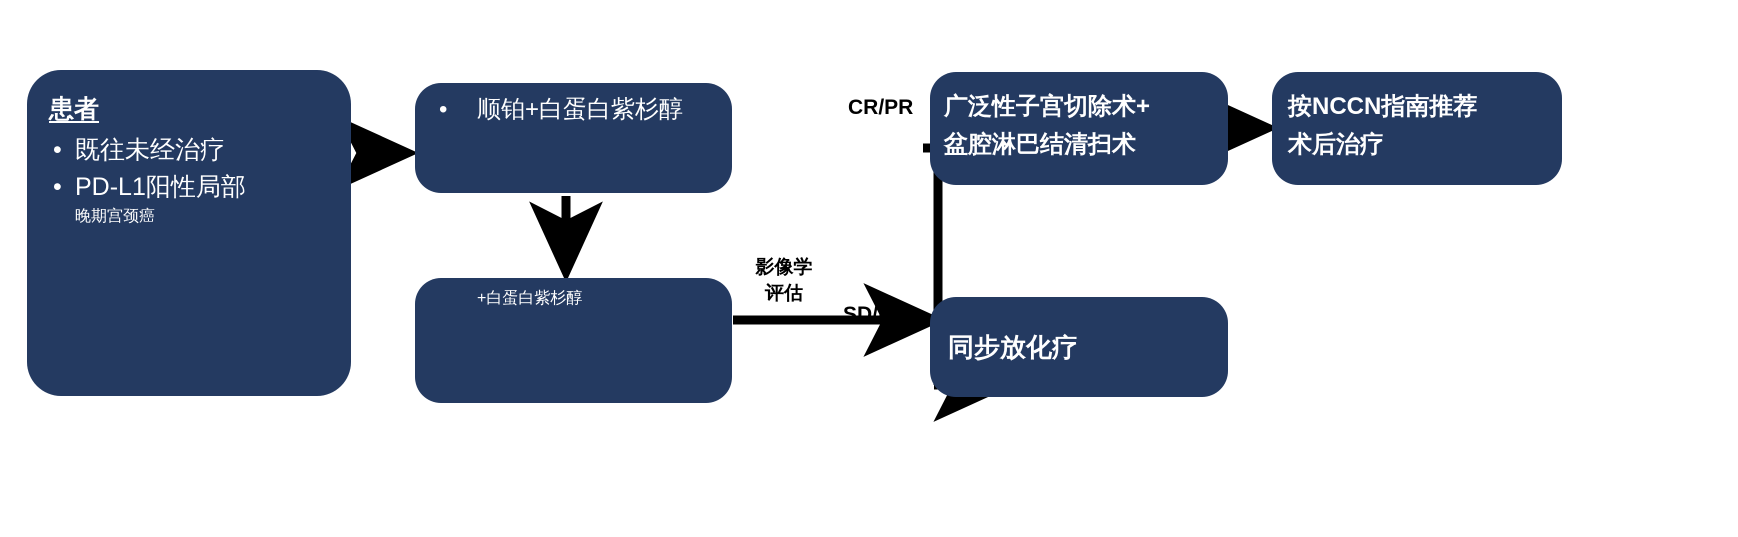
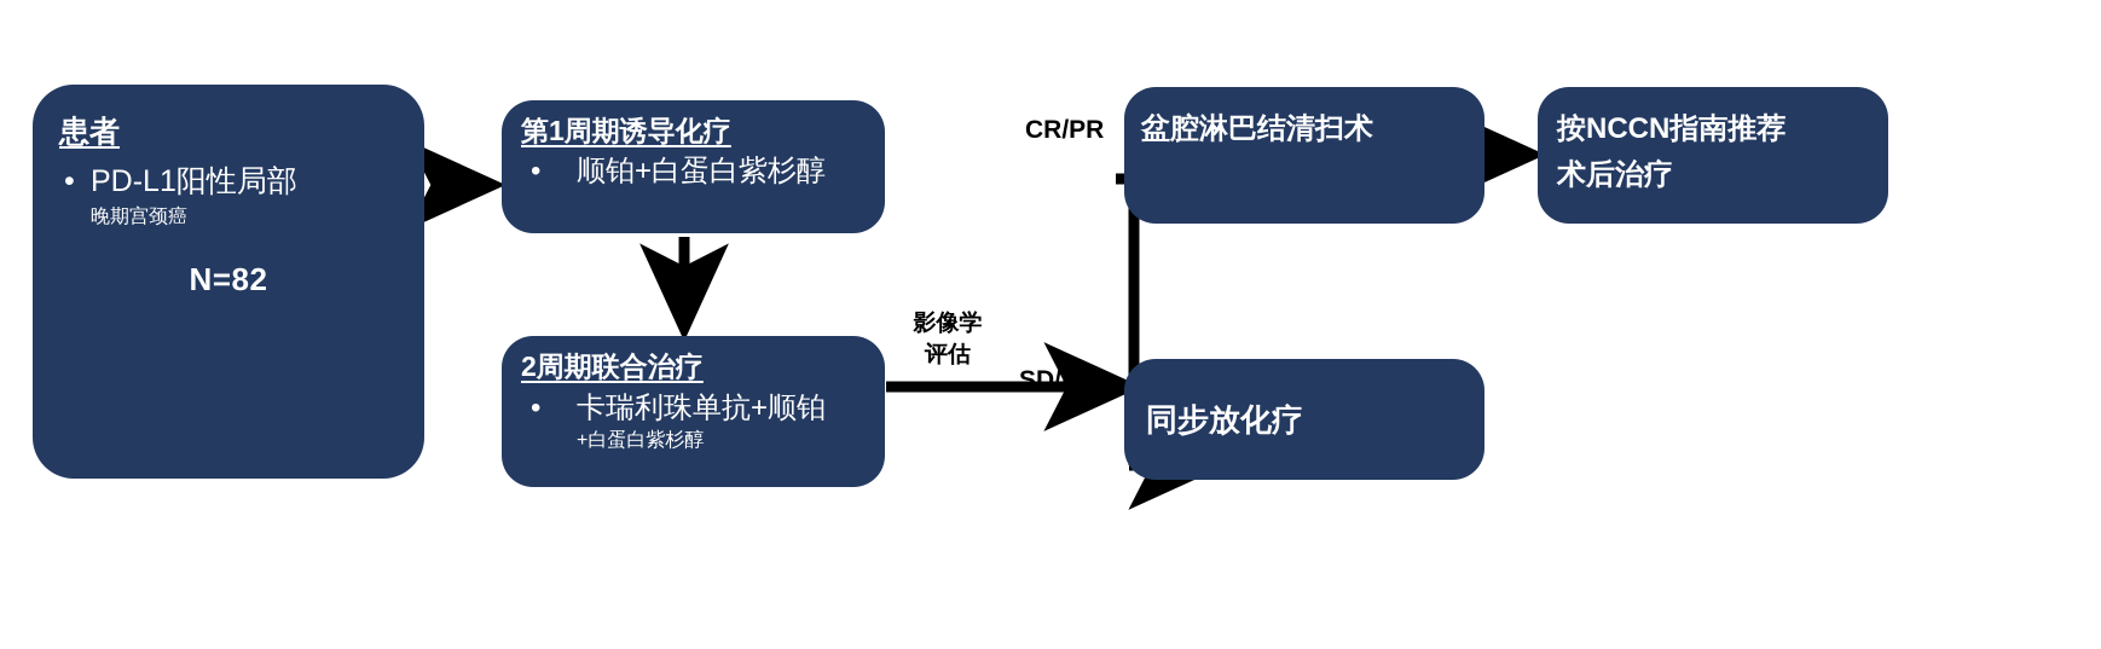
  患者
- 既往未经治疗
  PD-L1阳性局部
  晚期宫颈癌
+ N=82
+ 第1周期诱导化疗
  顺铂+白蛋白紫杉醇
+ 2周期联合治疗
+ 卡瑞利珠单抗+顺铂
  +白蛋白紫杉醇
- 广泛性子宫切除术+
  盆腔淋巴结清扫术
  按NCCN指南推荐
  术后治疗
  同步放化疗
  影像学
  评估
  CR/PR
  SD/PD
